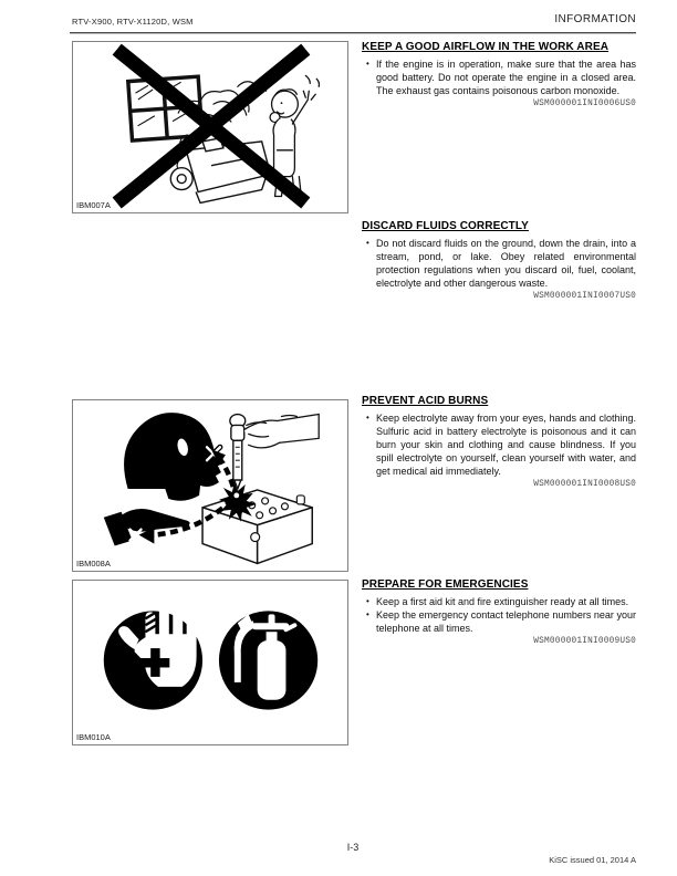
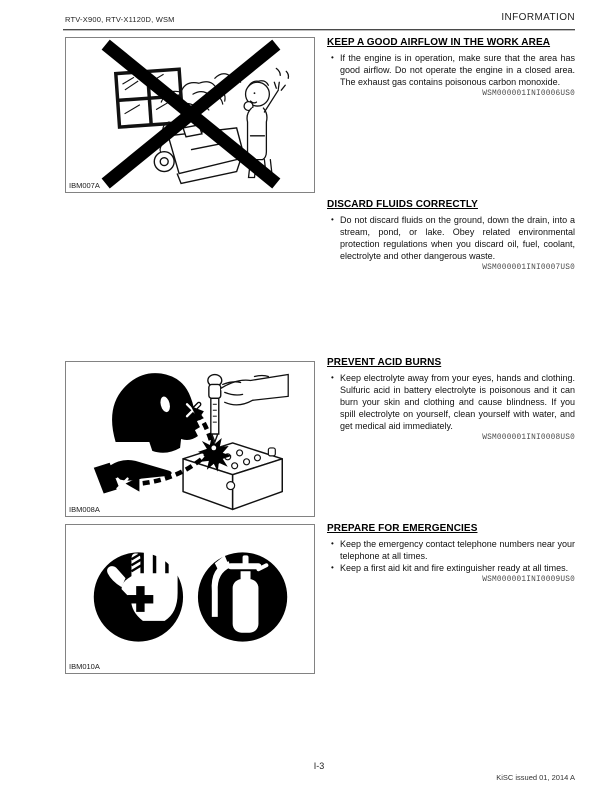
  RTV-X900, RTV-X1120D, WSM
  INFORMATION
  IBM007A
  IBM008A
  IBM010A
  KEEP A GOOD AIRFLOW IN THE WORK AREA
  •
- If the engine is in operation, make sure that the area has good battery. Do not operate the engine in a closed area. The exhaust gas contains poisonous carbon monoxide.
+ If the engine is in operation, make sure that the area has good airflow. Do not operate the engine in a closed area. The exhaust gas contains poisonous carbon monoxide.
  WSM000001INI0006US0
  DISCARD FLUIDS CORRECTLY
  •
  Do not discard fluids on the ground, down the drain, into a stream, pond, or lake. Obey related environmental protection regulations when you discard oil, fuel, coolant, electrolyte and other dangerous waste.
  WSM000001INI0007US0
  PREVENT ACID BURNS
  •
  Keep electrolyte away from your eyes, hands and clothing. Sulfuric acid in battery electrolyte is poisonous and it can burn your skin and clothing and cause blindness. If you spill electrolyte on yourself, clean yourself with water, and get medical aid immediately.
  WSM000001INI0008US0
  PREPARE FOR EMERGENCIES
  •
- Keep a first aid kit and fire extinguisher ready at all times.
+ Keep the emergency contact telephone numbers near your telephone at all times.
  •
- Keep the emergency contact telephone numbers near your telephone at all times.
+ Keep a first aid kit and fire extinguisher ready at all times.
  WSM000001INI0009US0
  I-3
  KiSC issued 01, 2014 A
